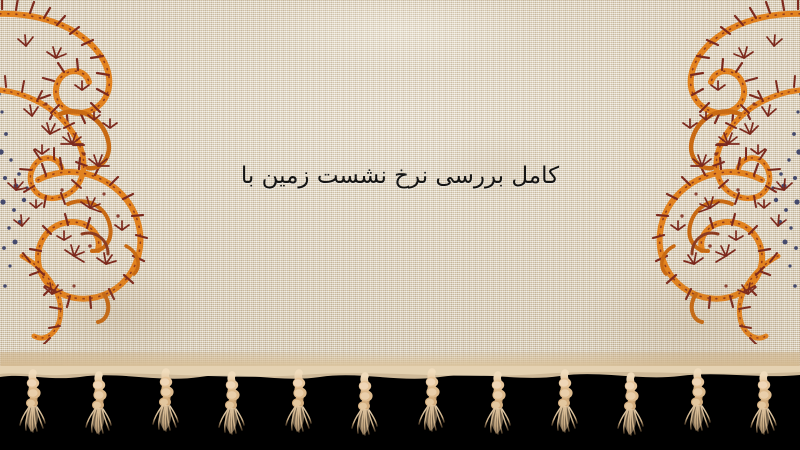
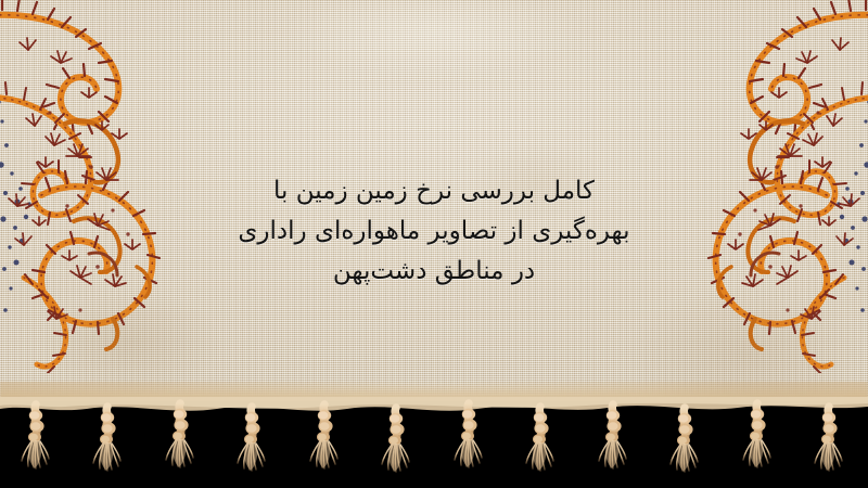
- کامل بررسی نرخ نشست زمین با
+ کامل بررسی نرخ زمین زمین با
+ بهره‌گیری از تصاویر ماهواره‌ای راداری
+ در مناطق دشت‌پهن
